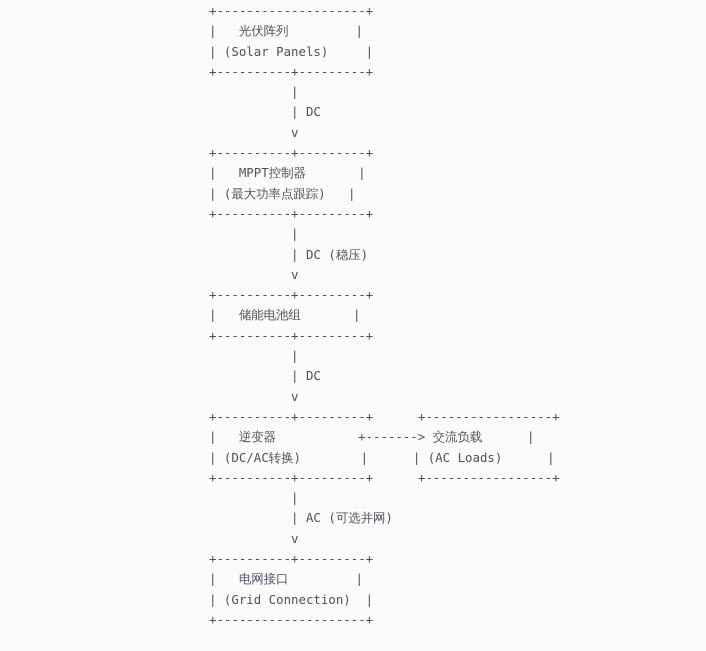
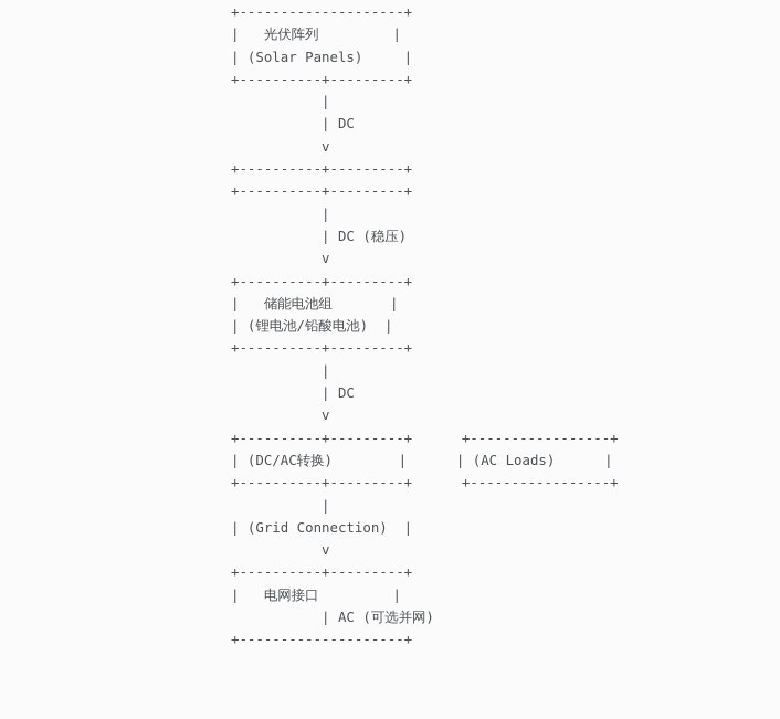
  +--------------------+
  | 光伏阵列 |
  | (Solar Panels) |
  +----------+---------+
  |
  | DC
  v
  +----------+---------+
- | MPPT控制器 |
- | (最大功率点跟踪) |
  +----------+---------+
  |
  | DC (稳压)
  v
  +----------+---------+
  | 储能电池组 |
+ | (锂电池/铅酸电池) |
  +----------+---------+
  |
  | DC
  v
  +----------+---------+ +-----------------+
- | 逆变器 +-------> 交流负载 |
  | (DC/AC转换) | | (AC Loads) |
  +----------+---------+ +-----------------+
  |
- | AC (可选并网)
+ | (Grid Connection) |
  v
  +----------+---------+
  | 电网接口 |
- | (Grid Connection) |
+ | AC (可选并网)
  +--------------------+
